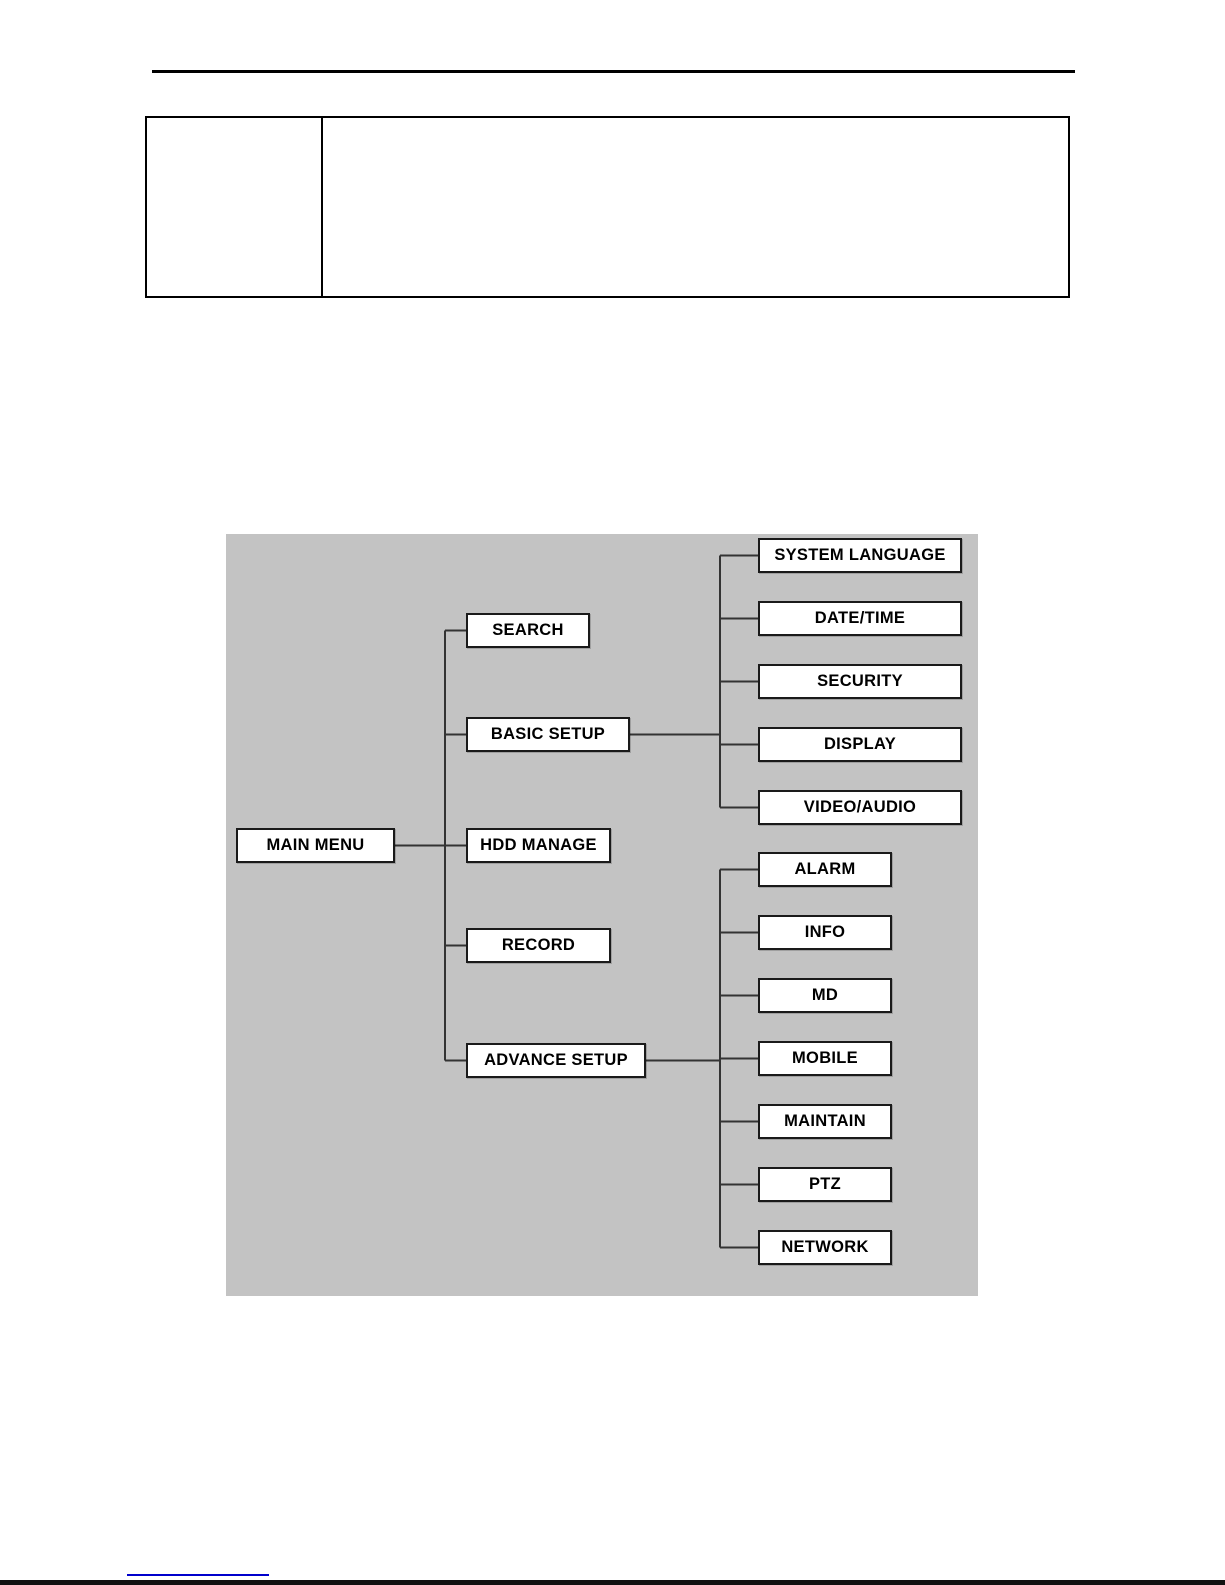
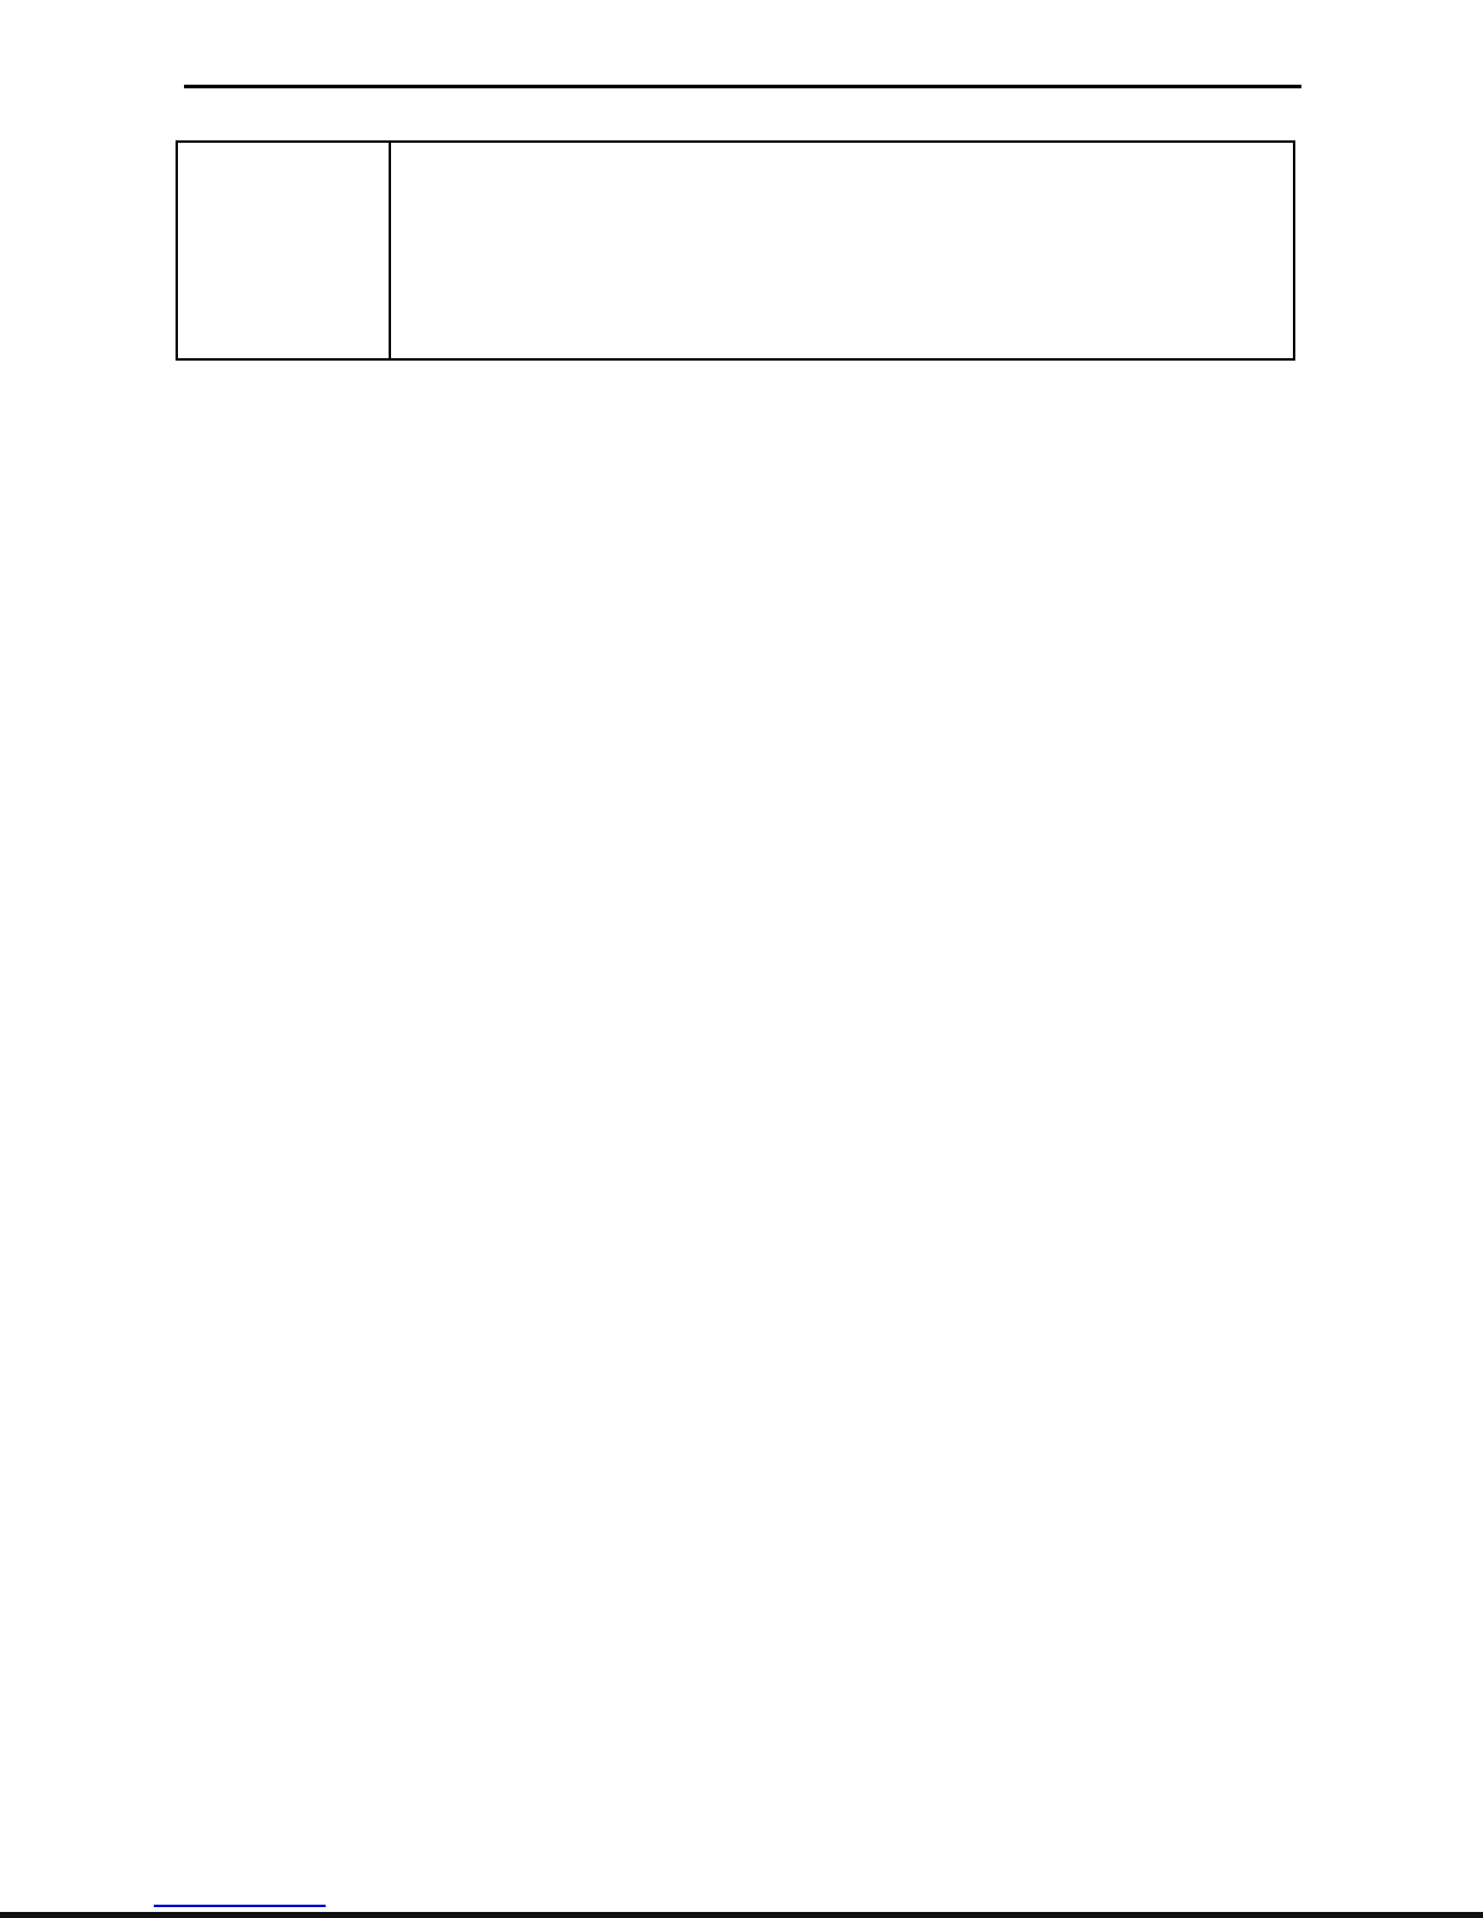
- MAIN MENU
- SEARCH
- BASIC SETUP
- HDD MANAGE
- RECORD
- ADVANCE SETUP
- SYSTEM LANGUAGE
- DATE/TIME
- SECURITY
- DISPLAY
- VIDEO/AUDIO
- ALARM
- INFO
- MD
- MOBILE
- MAINTAIN
- PTZ
- NETWORK
